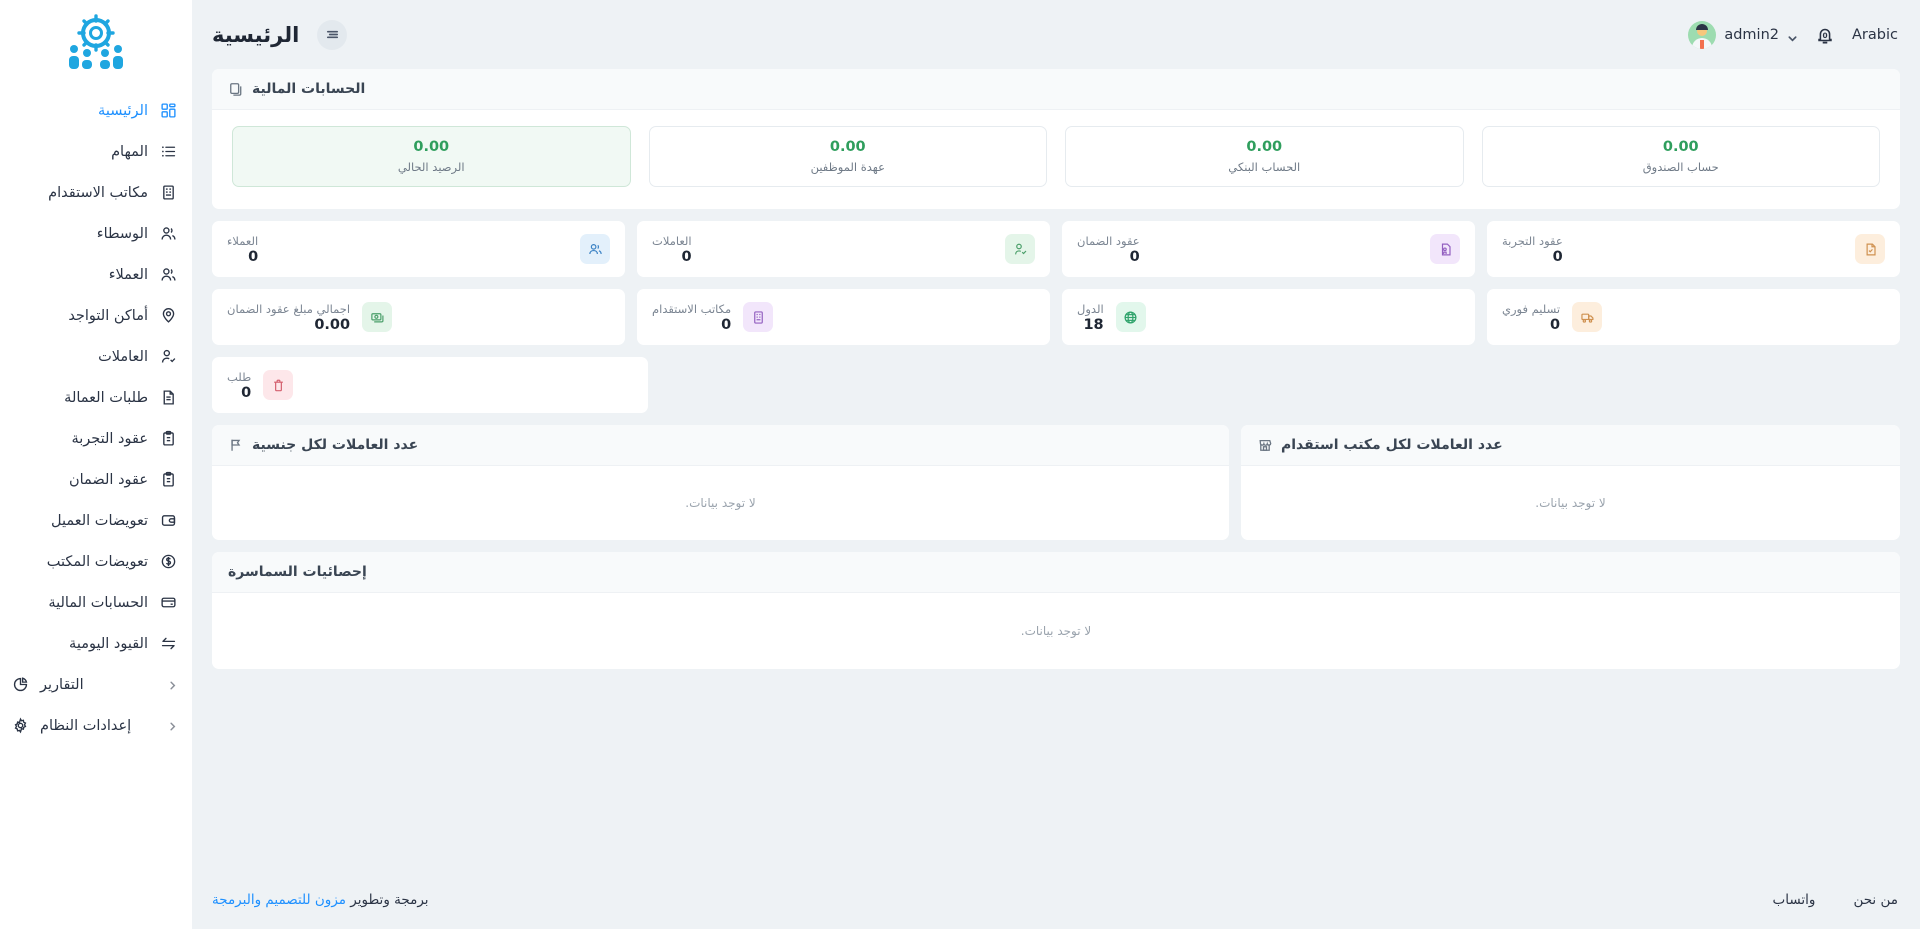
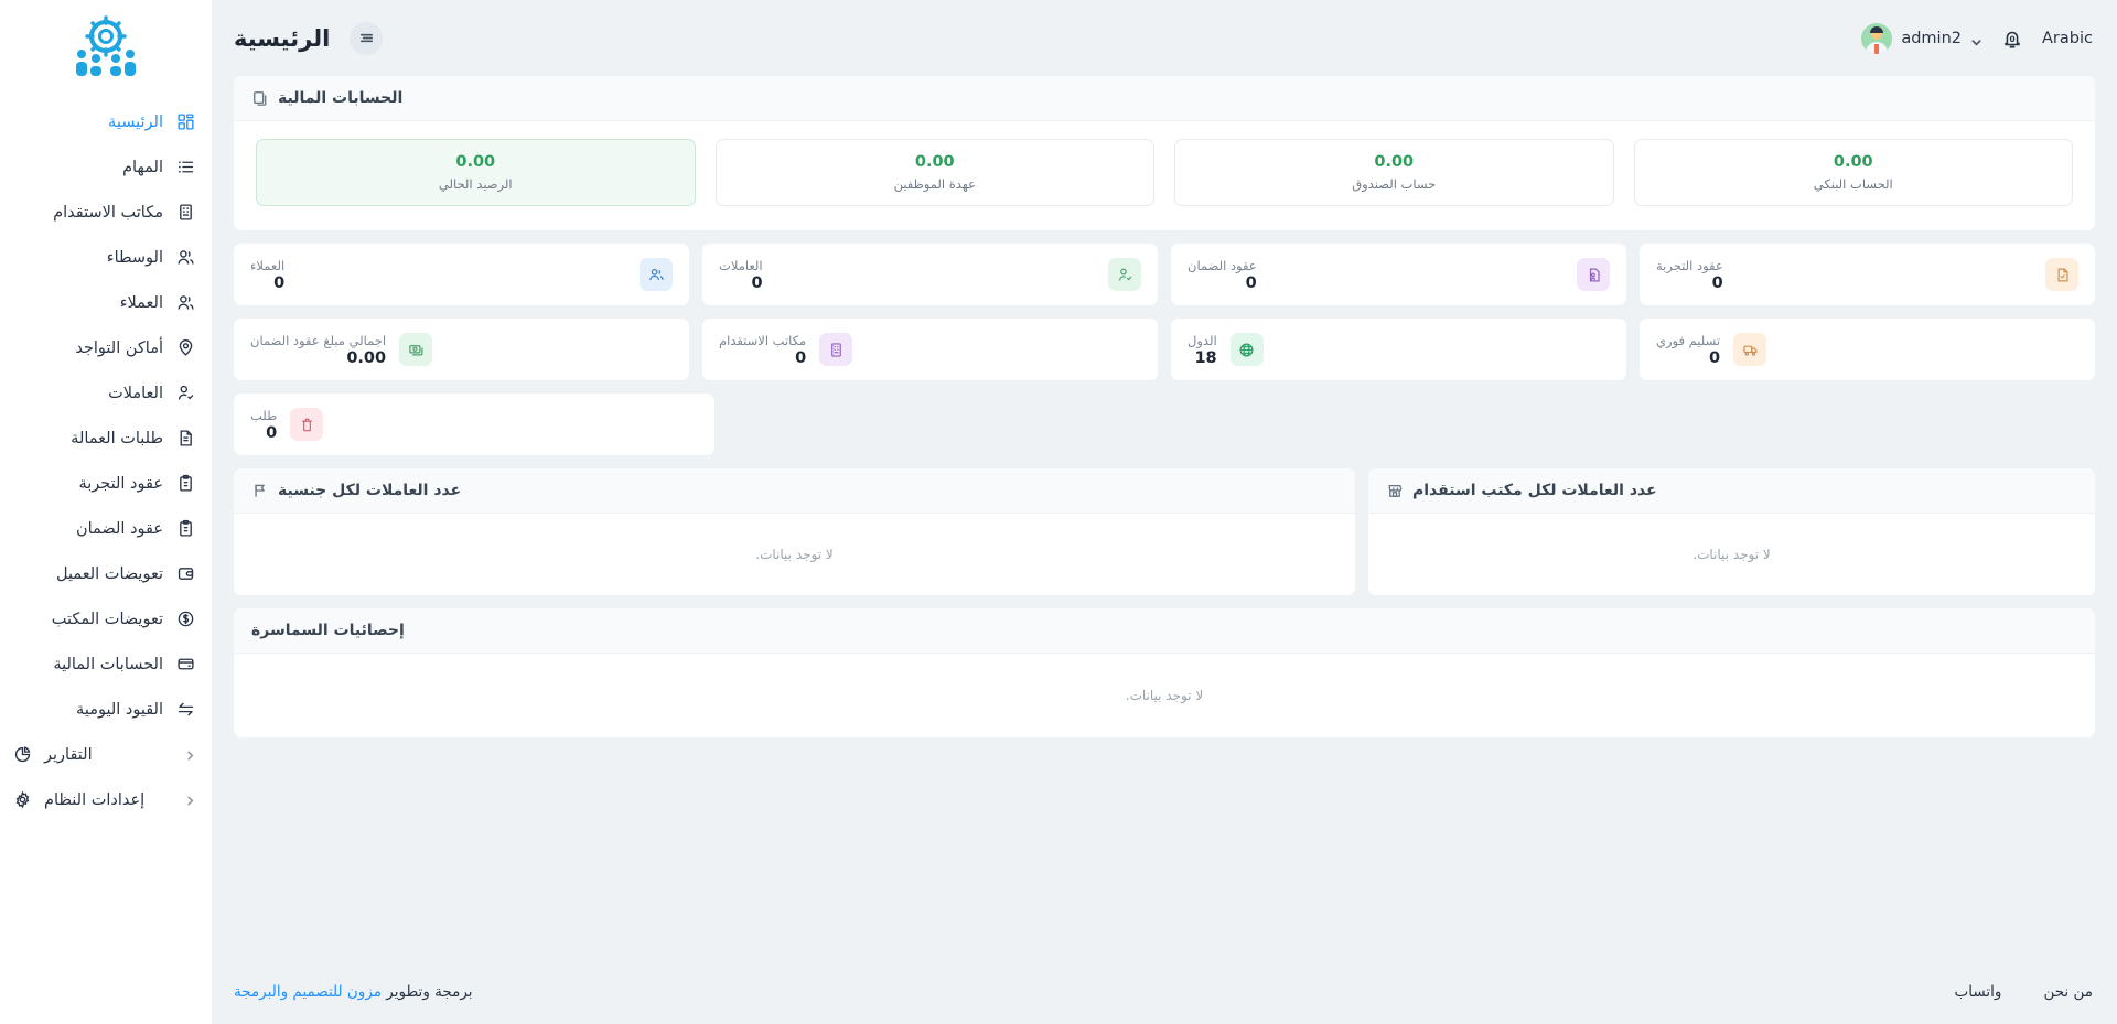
  الرئيسية
  المهام
  مكاتب الاستقدام
  الوسطاء
  العملاء
  أماكن التواجد
  العاملات
  طلبات العمالة
  عقود التجربة
  عقود الضمان
  تعويضات العميل
  تعويضات المكتب
  الحسابات المالية
  القيود اليومية
  التقارير
  إعدادات النظام
  الرئيسية
  admin2
  0
  Arabic
  الحسابات المالية
  0.00
  الرصيد الحالي
  0.00
  عهدة الموظفين
  0.00
- الحساب البنكي
+ حساب الصندوق
  0.00
- حساب الصندوق
+ الحساب البنكي
  العملاء
  0
  العاملات
  0
  عقود الضمان
  0
  عقود التجربة
  0
  اجمالي مبلغ عقود الضمان
  0.00
  مكاتب الاستقدام
  0
  الدول
  18
  تسليم فوري
  0
  طلب
  0
  عدد العاملات لكل جنسية
  لا توجد بيانات.
  عدد العاملات لكل مكتب استقدام
  لا توجد بيانات.
  إحصائيات السماسرة
  لا توجد بيانات.
  برمجة وتطوير مزون للتصميم والبرمجة
  واتساب
  من نحن
